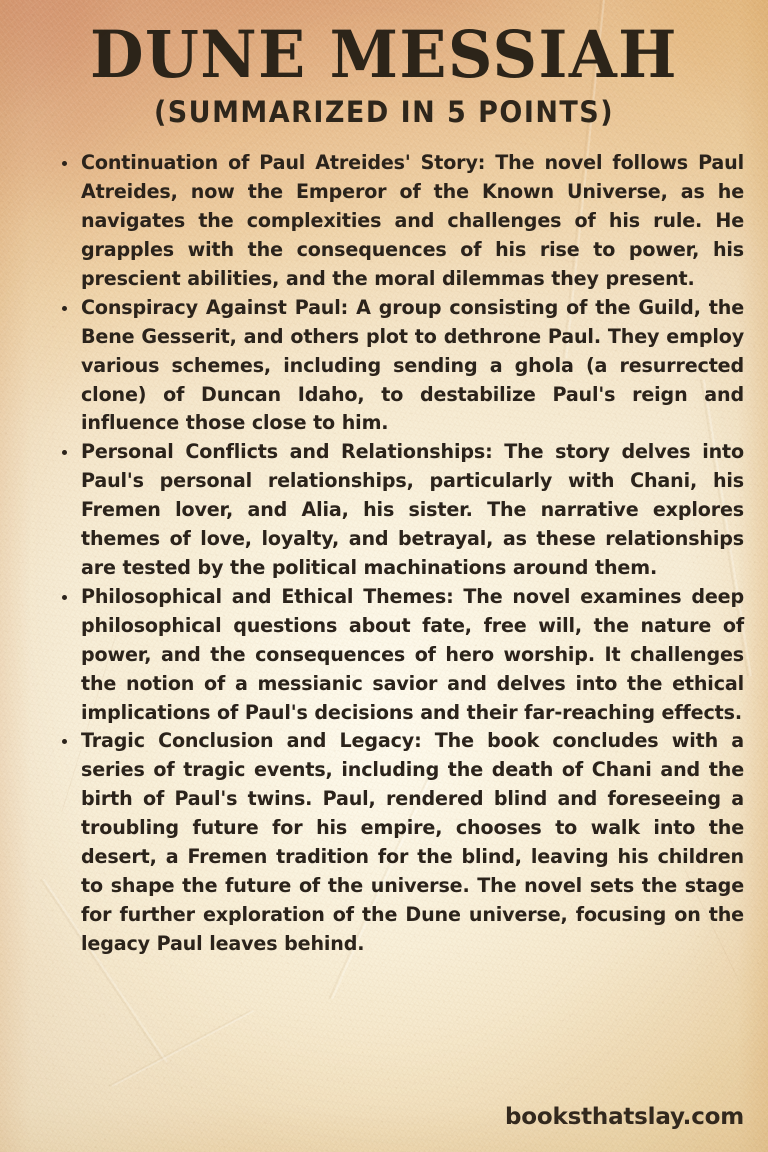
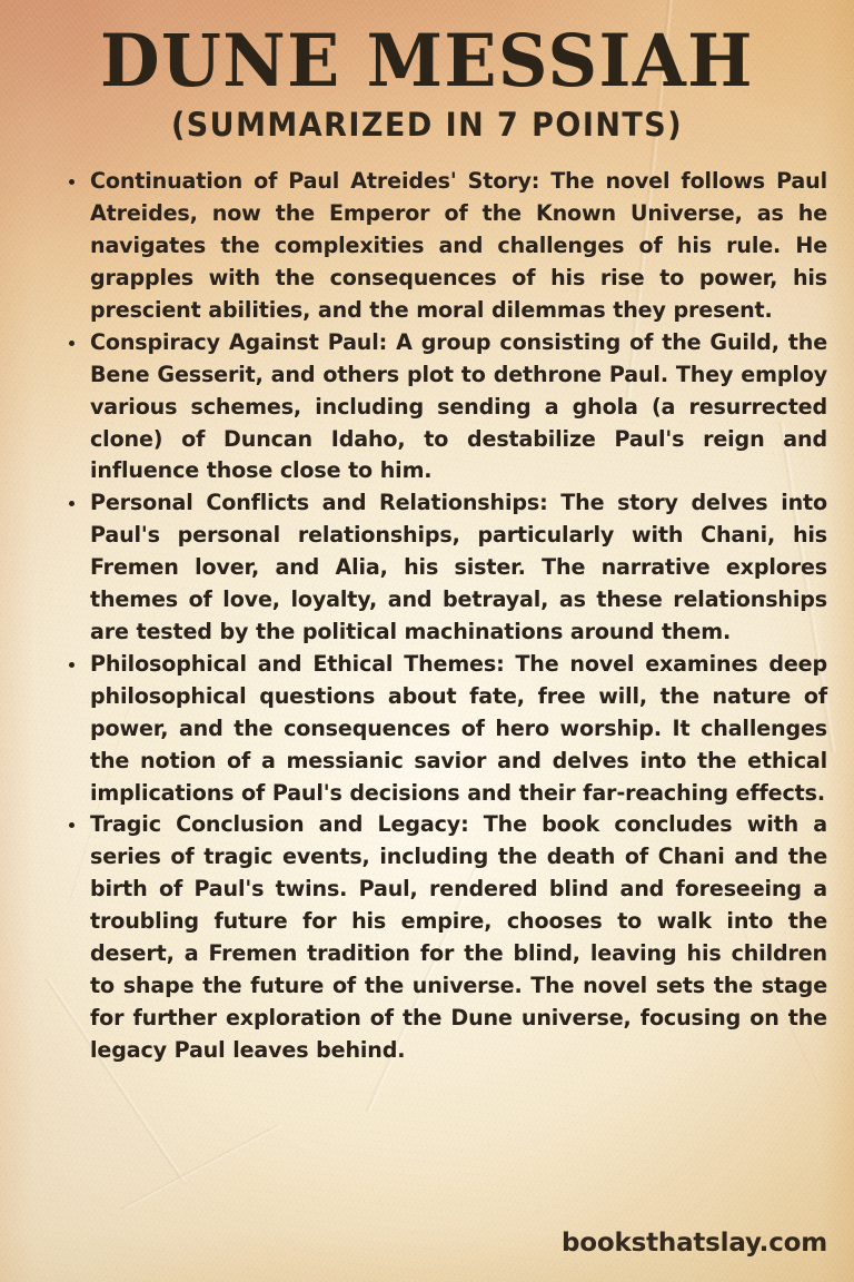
  DUNE MESSIAH
- (SUMMARIZED IN 5 POINTS)
+ (SUMMARIZED IN 7 POINTS)
  Continuation of Paul Atreides' Story: The novel follows Paul Atreides, now the Emperor of the Known Universe, as he navigates the complexities and challenges of his rule. He grapples with the consequences of his rise to power, his prescient abilities, and the moral dilemmas they present.
  Conspiracy Against Paul: A group consisting of the Guild, the Bene Gesserit, and others plot to dethrone Paul. They employ various schemes, including sending a ghola (a resurrected clone) of Duncan Idaho, to destabilize Paul's reign and influence those close to him.
  Personal Conflicts and Relationships: The story delves into Paul's personal relationships, particularly with Chani, his Fremen lover, and Alia, his sister. The narrative explores themes of love, loyalty, and betrayal, as these relationships are tested by the political machinations around them.
  Philosophical and Ethical Themes: The novel examines deep philosophical questions about fate, free will, the nature of power, and the consequences of hero worship. It challenges the notion of a messianic savior and delves into the ethical implications of Paul's decisions and their far-reaching effects.
  Tragic Conclusion and Legacy: The book concludes with a series of tragic events, including the death of Chani and the birth of Paul's twins. Paul, rendered blind and foreseeing a troubling future for his empire, chooses to walk into the desert, a Fremen tradition for the blind, leaving his children to shape the future of the universe. The novel sets the stage for further exploration of the Dune universe, focusing on the legacy Paul leaves behind.
  booksthatslay.com
